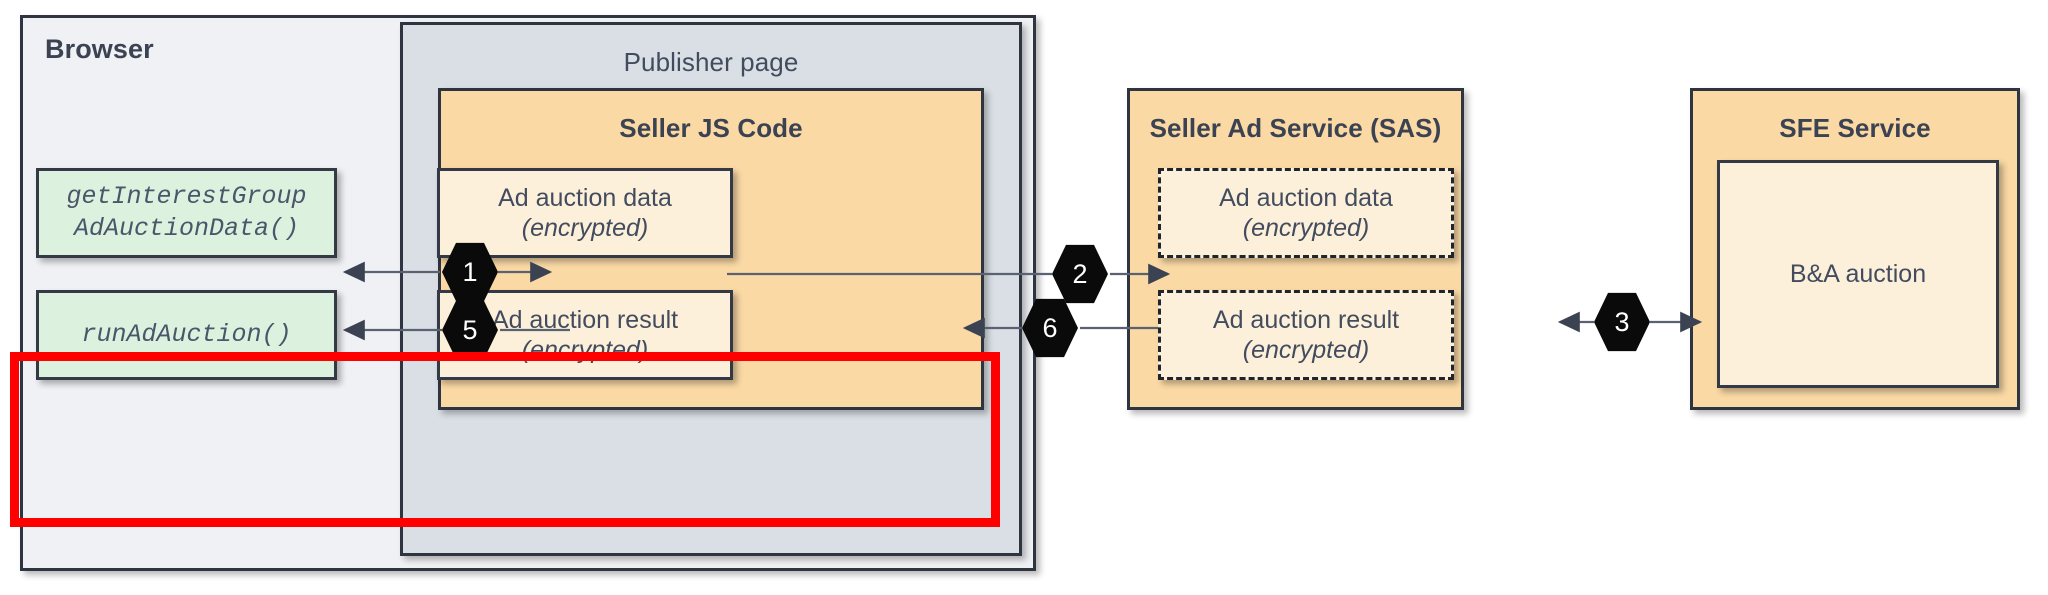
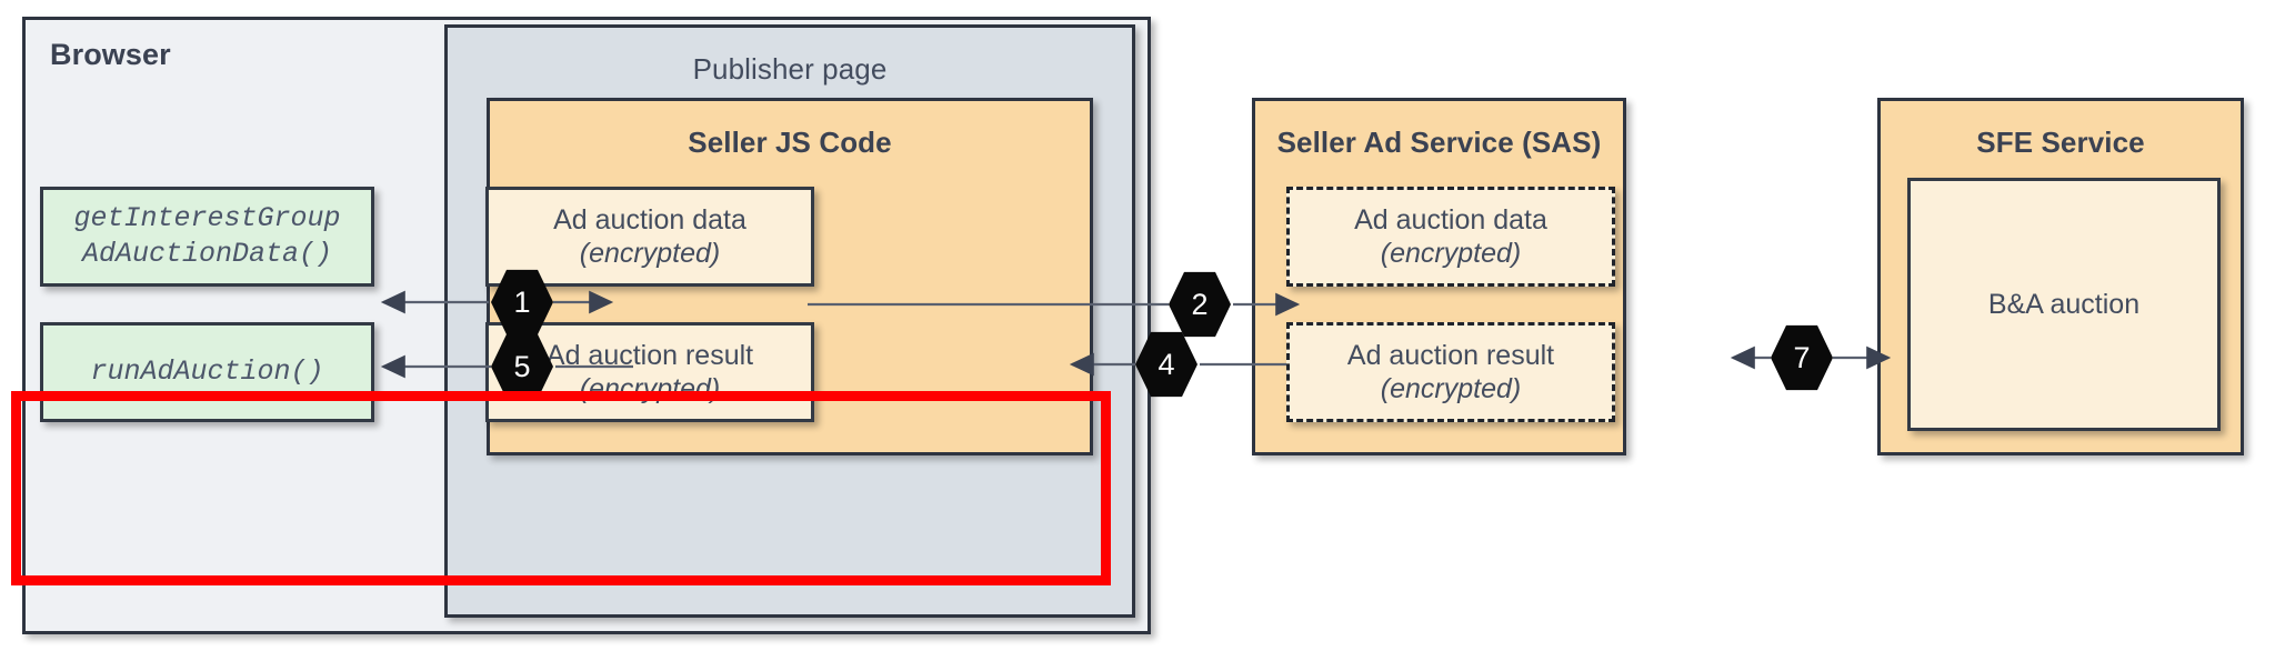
  Browser
  Publisher page
  Seller JS Code
  Ad auction data
  (encrypted)
  Ad auction result
  (encrypted)
  getInterestGroup
  AdAuctionData()
  runAdAuction()
  Seller Ad Service (SAS)
  Ad auction data
  (encrypted)
  Ad auction result
  (encrypted)
  SFE Service
  B&A auction
  1
  2
- 3
+ 7
- 6
+ 4
  5
